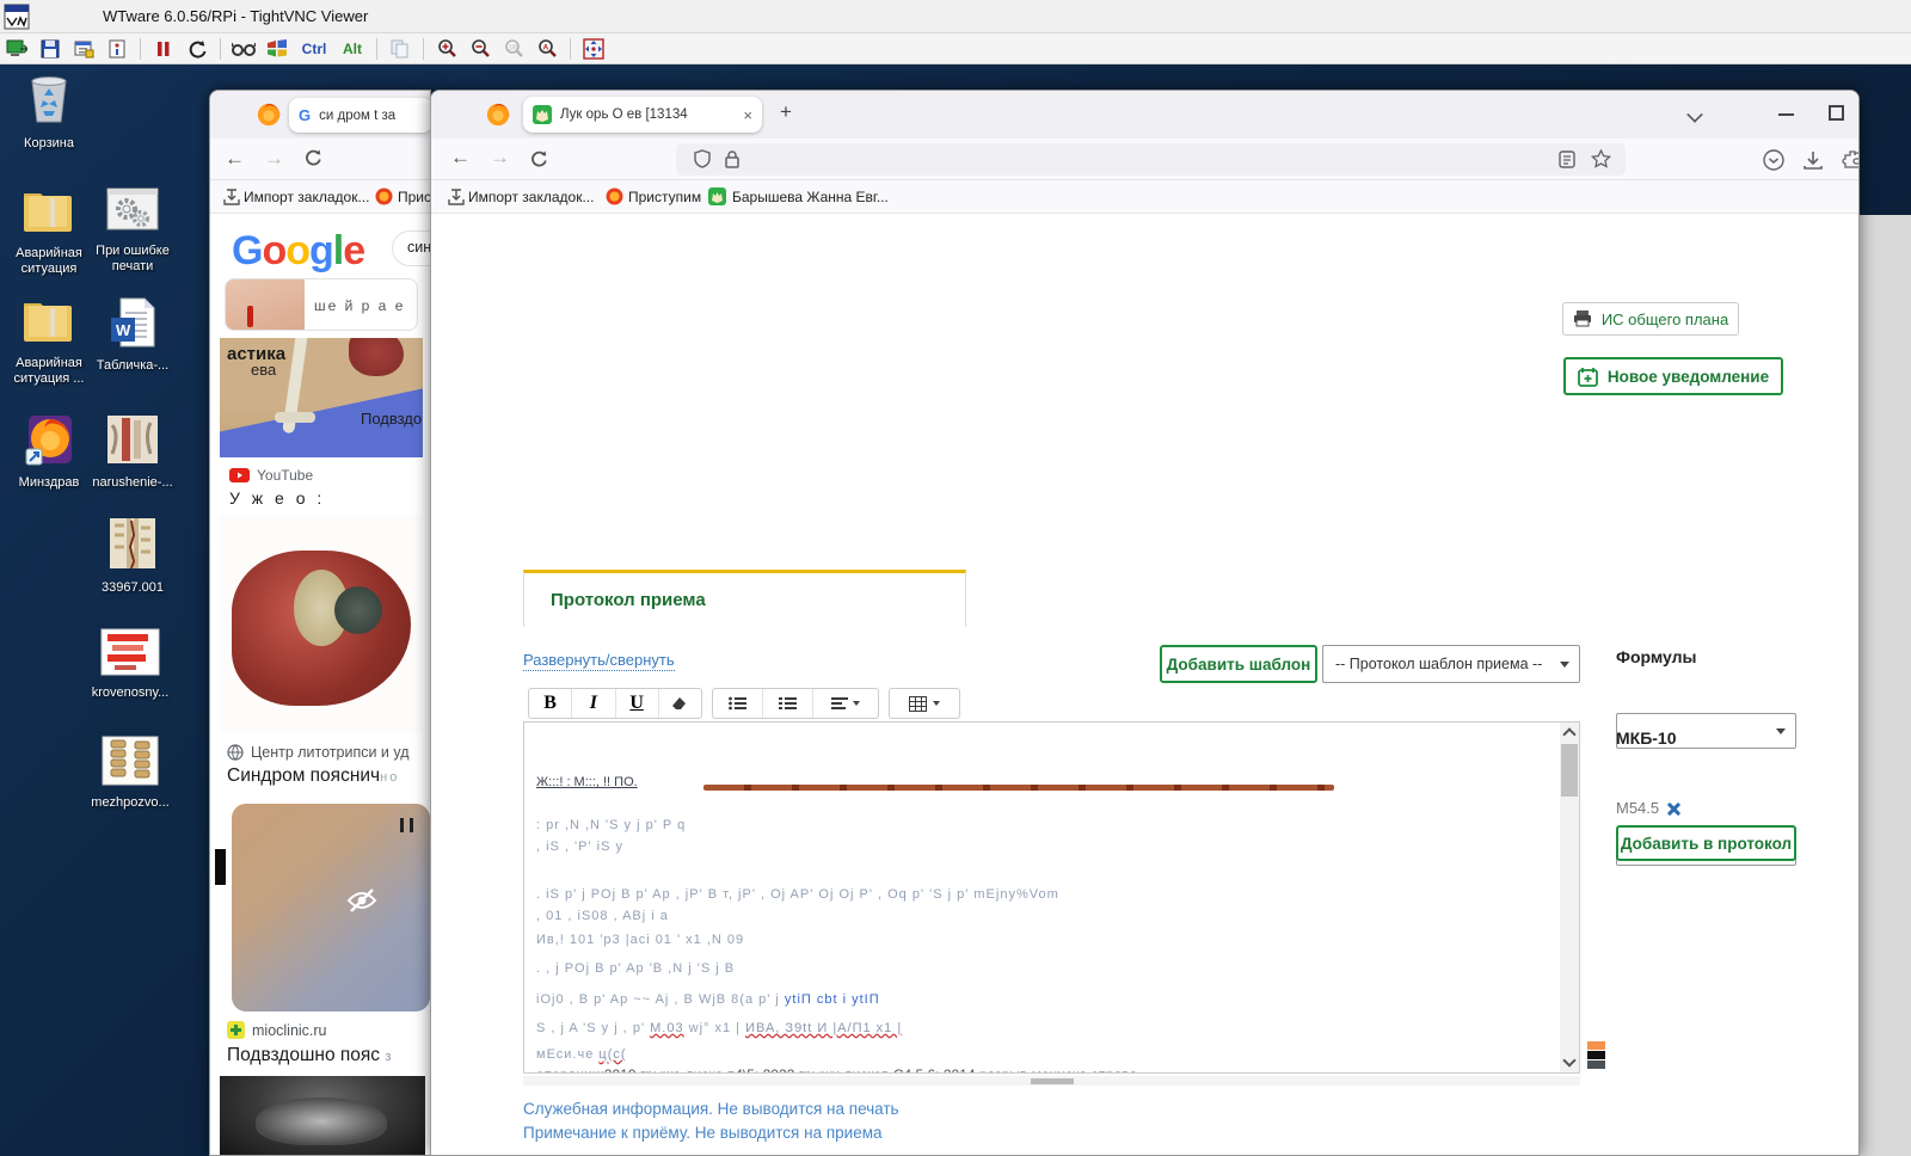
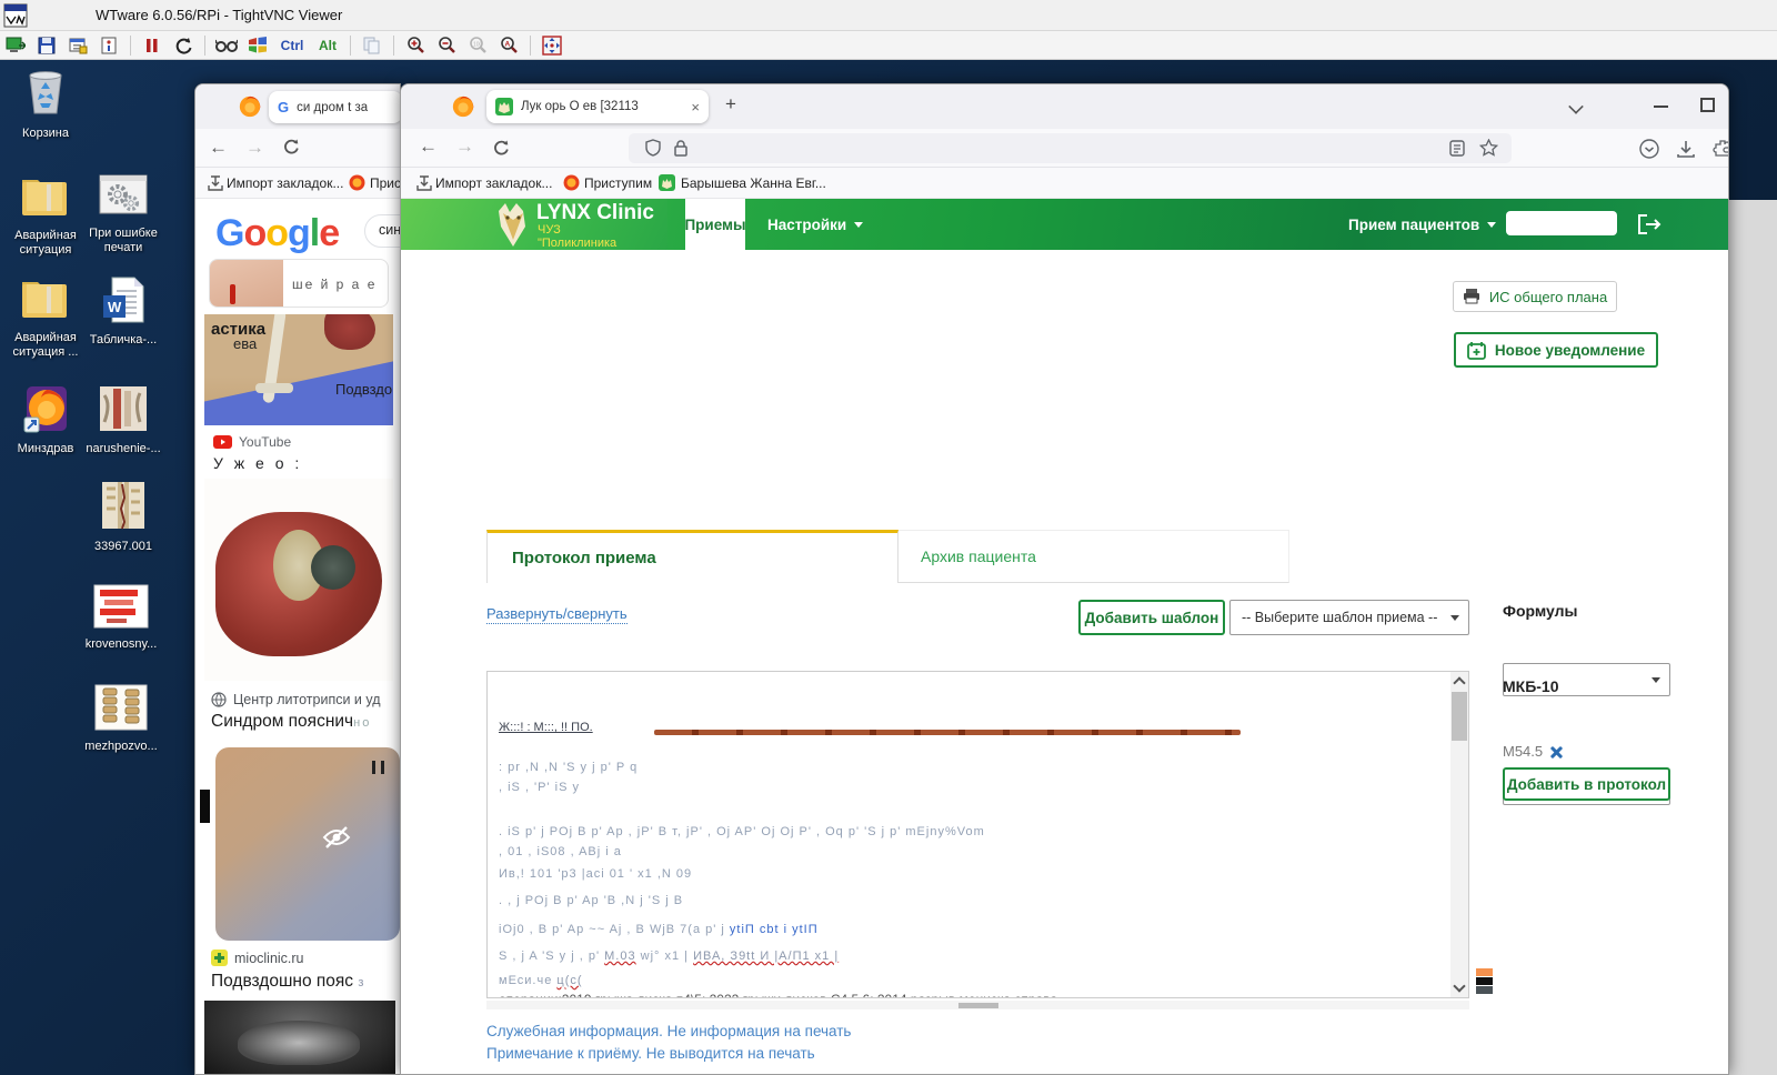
  WTware 6.0.56/RPi - TightVNC Viewer
  Ctrl
  Alt
  Корзина
  Аварийная ситуация
  При ошибке печати
  Аварийная ситуация ...
  W
  Табличка-...
  Минздрав
  narushenie-...
  33967.001
  krovenosny...
  mezhpozvo...
  G
  си дром t за
  ←
  →
  Импорт закладок...
  Прис
  Google
  син
  ше й р а е
  астика
  ева
  Подвздо
  YouTube
  У ж е о :
  Центр литотрипси и уд
  Синдром пояснично
  mioclinic.ru
  Подвздошно пояс з
- Лук орь О ев [13134
+ Лук орь О ев [32113
  ×
  +
  ←
  →
  Импорт закладок...
  Приступим
  Барышева Жанна Евг...
+ LYNX Clinic
+ ЧУЗ
+ "Поликлиника
+ Приемы
+ Настройки
+ Прием пациентов
  ИС общего плана
  Новое уведомление
  Протокол приема
+ Архив пациента
  Развернуть/свернуть
  Добавить шаблон
- -- Протокол шаблон приема --
+ -- Выберите шаблон приема --
  Формулы
  МКБ-10
  M54.5
  Добавить в протокол
- B
- I
- U
  Ж:::! : М:::, !! ПО.
  : pr ,N ,N 'S y j p' P q
  , iS , 'P' iS y
  . iS p' j POj B p' Ap , jP' B т, jP' , Oj AP' Oj Oj P' , Oq p' 'S j p' mEjny%Vom
  , 01 , iS08 , ABj i a
  Ив,! 101 'p3 |aci 01 ' x1 ,N 09
  . , j POj B p' Ap 'B ,N j 'S j B
- iOj0 , B p' Ap ~~ Aj , B WjB 8(a p' j ytіП cbt і ytІП
+ iOj0 , B p' Ap ~~ Aj , B WjB 7(a p' j ytіП cbt і ytІП
  S , j A 'S y j , p' М.03 wj° x1 | ИВА, З9tt И |А/П1 x1 |
  мЕси.че ц(с(
- Служебная информация. Не выводится на печать
+ Служебная информация. Не информация на печать
- Примечание к приёму. Не выводится на приема
+ Примечание к приёму. Не выводится на печать
